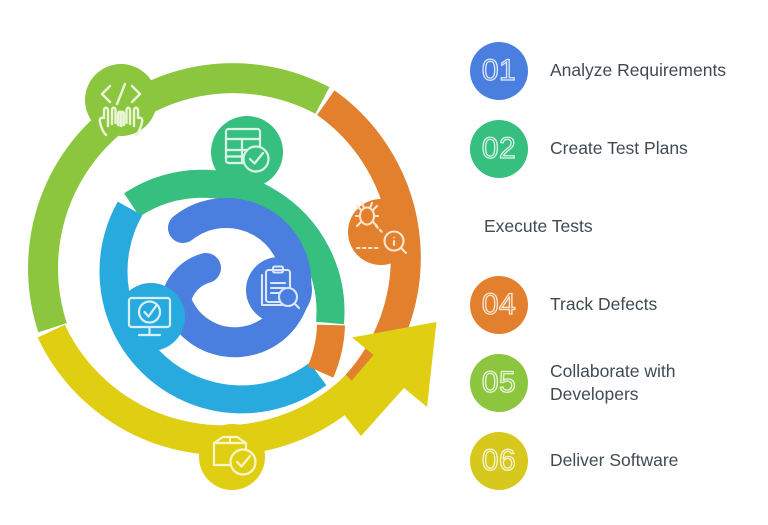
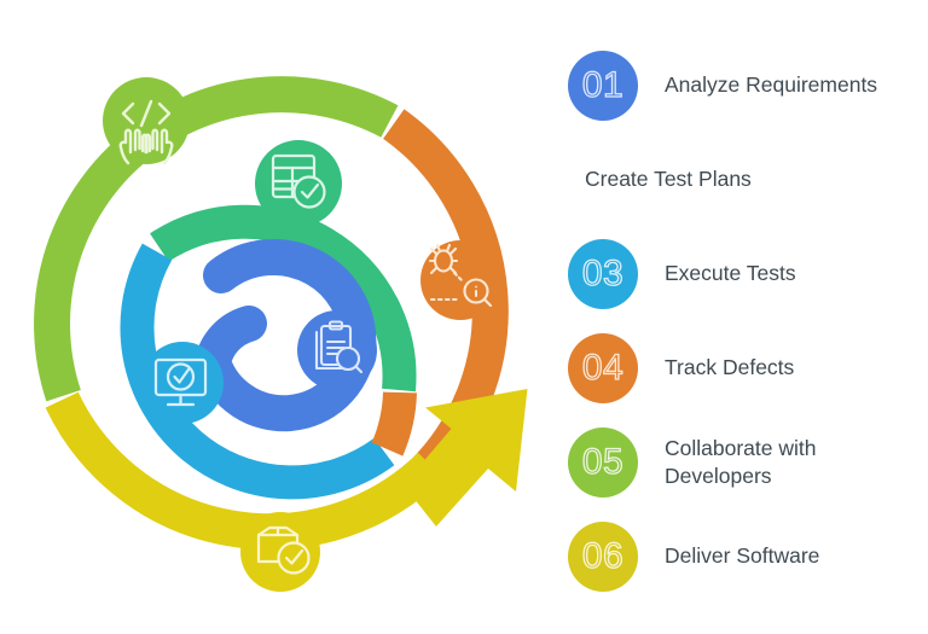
  01
  Analyze Requirements
- 02
  Create Test Plans
+ 03
  Execute Tests
  04
  Track Defects
  05
  Collaborate with Developers
  06
  Deliver Software
